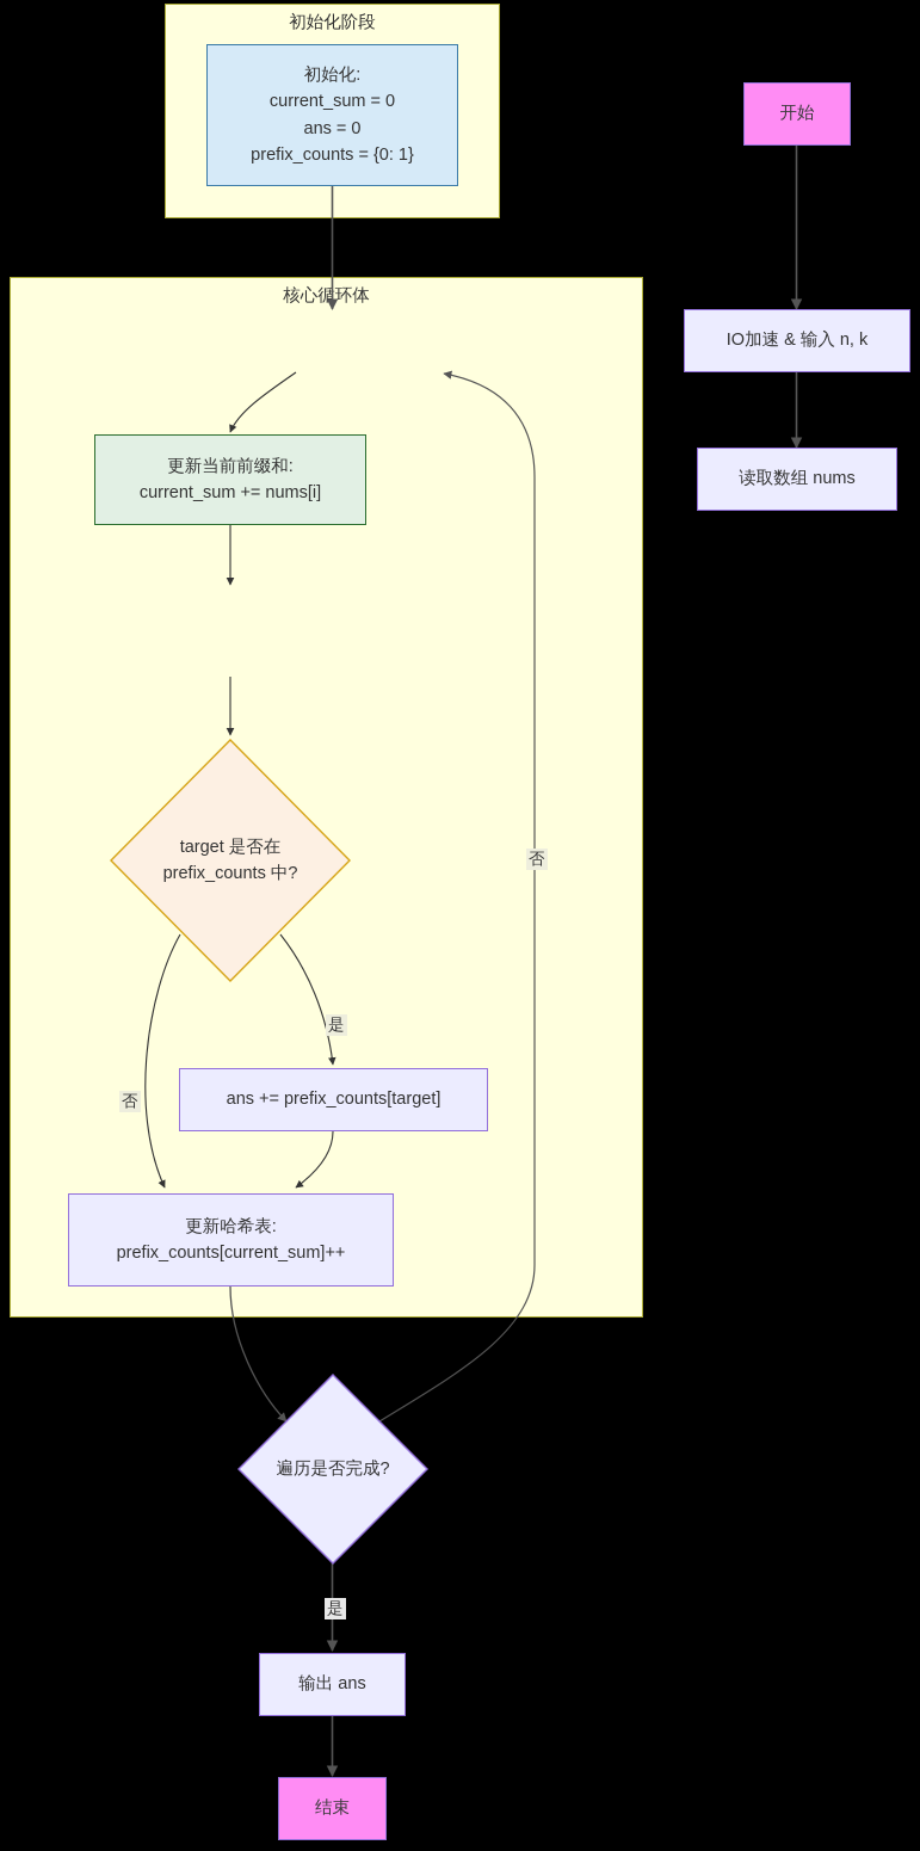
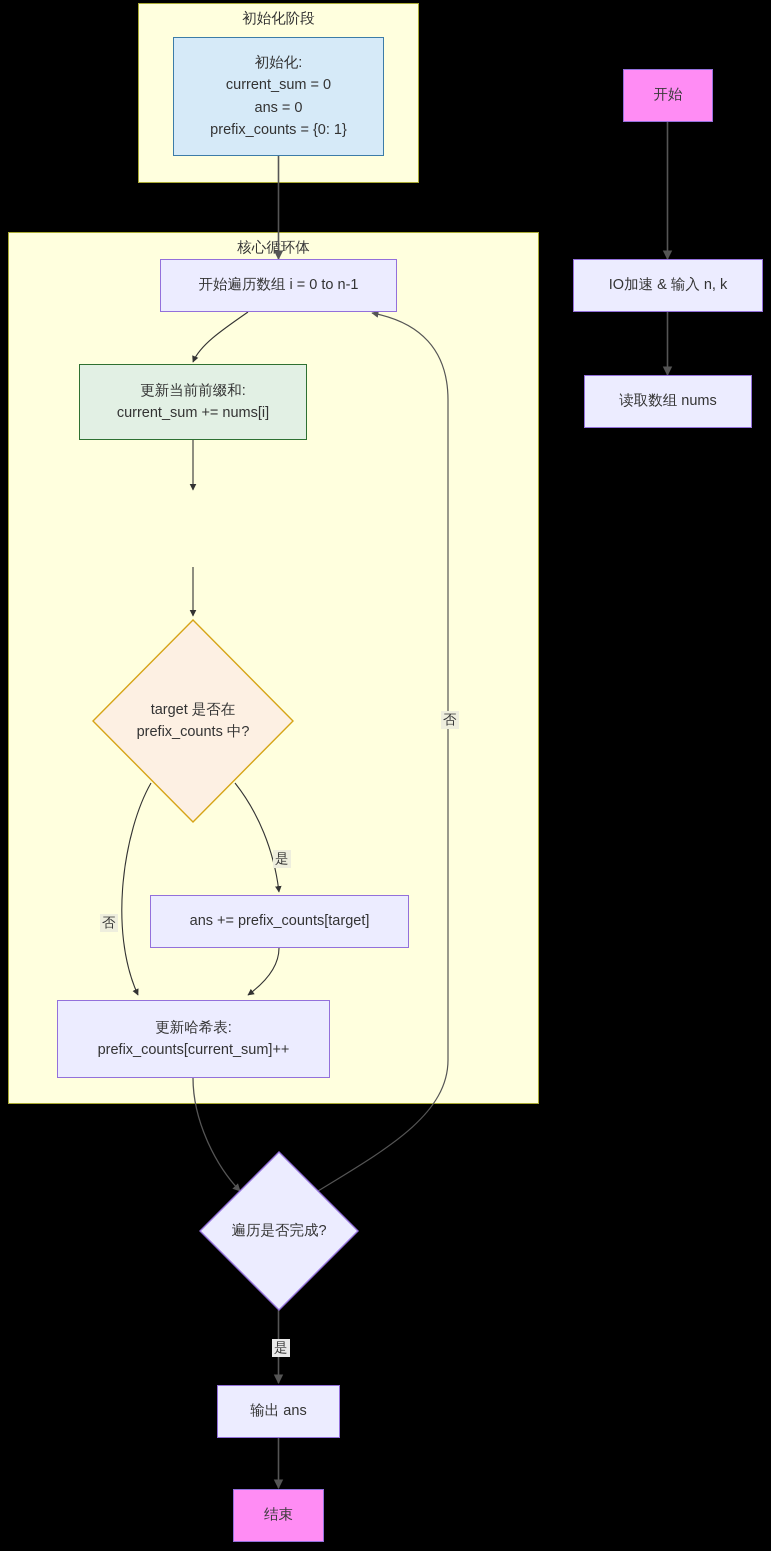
  初始化阶段
  核心循环体
  初始化:
  current_sum = 0
  ans = 0
  prefix_counts = {0: 1}
  开始
  IO加速 & 输入 n, k
  读取数组 nums
+ 开始遍历数组 i = 0 to n-1
  更新当前前缀和:
  current_sum += nums[i]
  target 是否在
  prefix_counts 中?
  ans += prefix_counts[target]
  更新哈希表:
  prefix_counts[current_sum]++
  遍历是否完成?
  输出 ans
  结束
  是
  否
  否
  是
